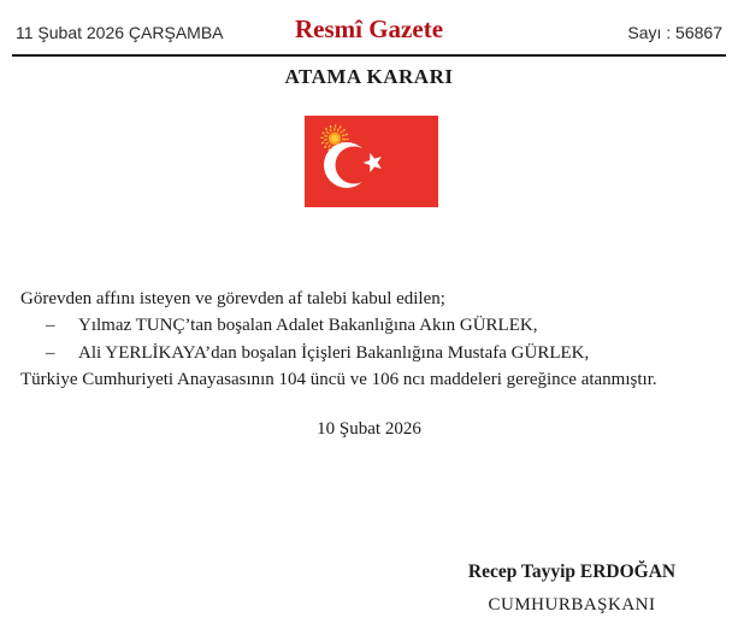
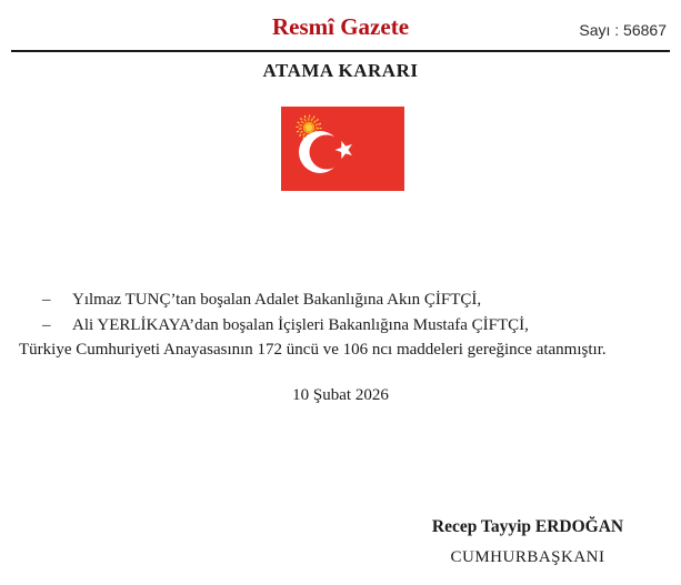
- 11 Şubat 2026 ÇARŞAMBA
  Resmî Gazete
  Sayı : 56867
  ATAMA KARARI
- Görevden affını isteyen ve görevden af talebi kabul edilen;
- – Yılmaz TUNÇ’tan boşalan Adalet Bakanlığına Akın GÜRLEK,
+ – Yılmaz TUNÇ’tan boşalan Adalet Bakanlığına Akın ÇİFTÇİ,
- – Ali YERLİKAYA’dan boşalan İçişleri Bakanlığına Mustafa GÜRLEK,
+ – Ali YERLİKAYA’dan boşalan İçişleri Bakanlığına Mustafa ÇİFTÇİ,
- Türkiye Cumhuriyeti Anayasasının 104 üncü ve 106 ncı maddeleri gereğince atanmıştır.
+ Türkiye Cumhuriyeti Anayasasının 172 üncü ve 106 ncı maddeleri gereğince atanmıştır.
  10 Şubat 2026
  Recep Tayyip ERDOĞAN
  CUMHURBAŞKANI
